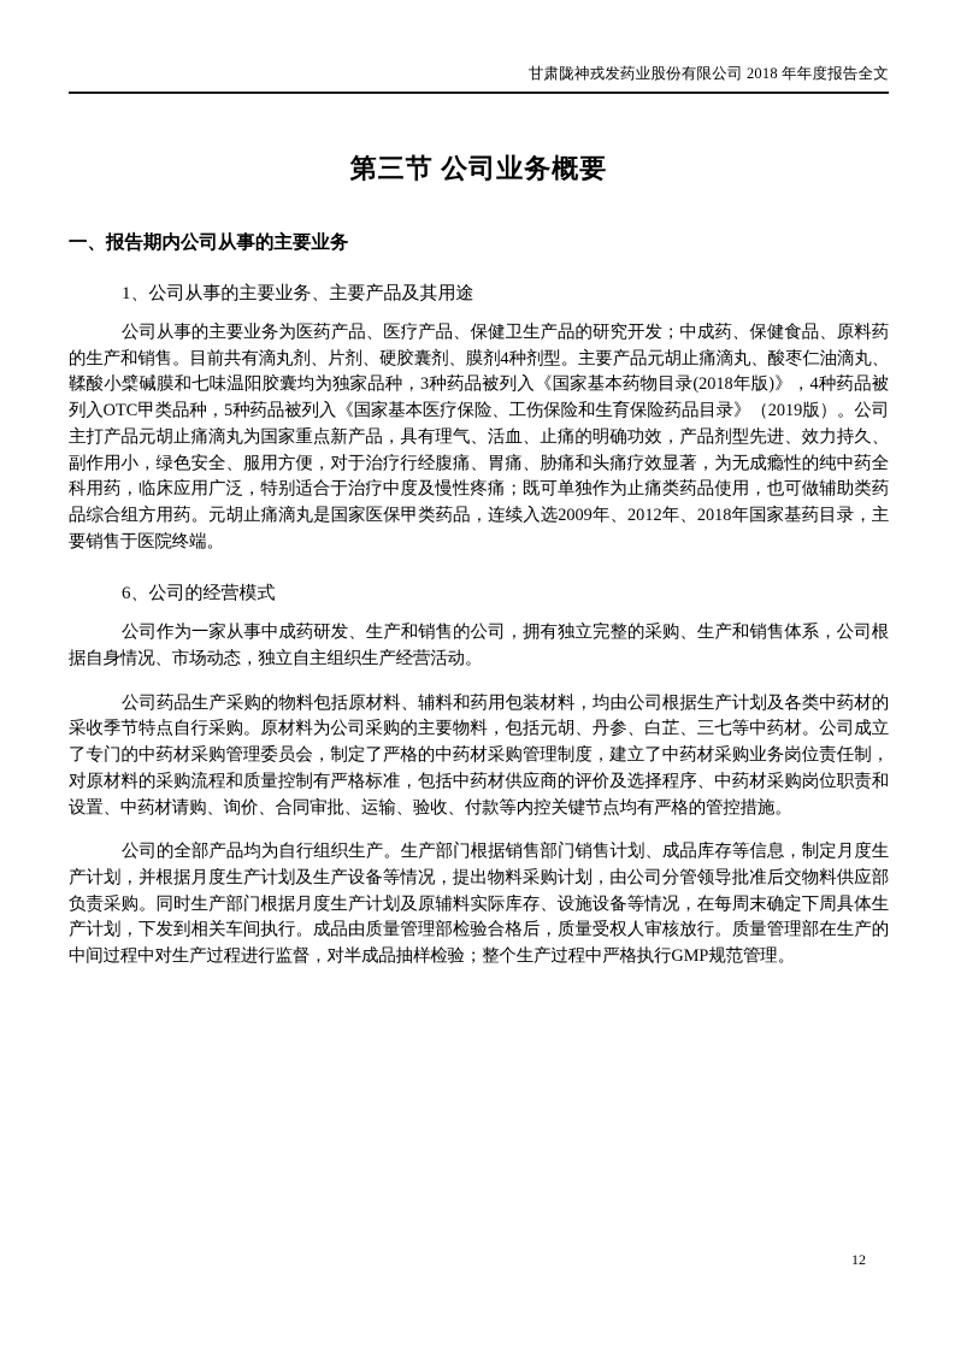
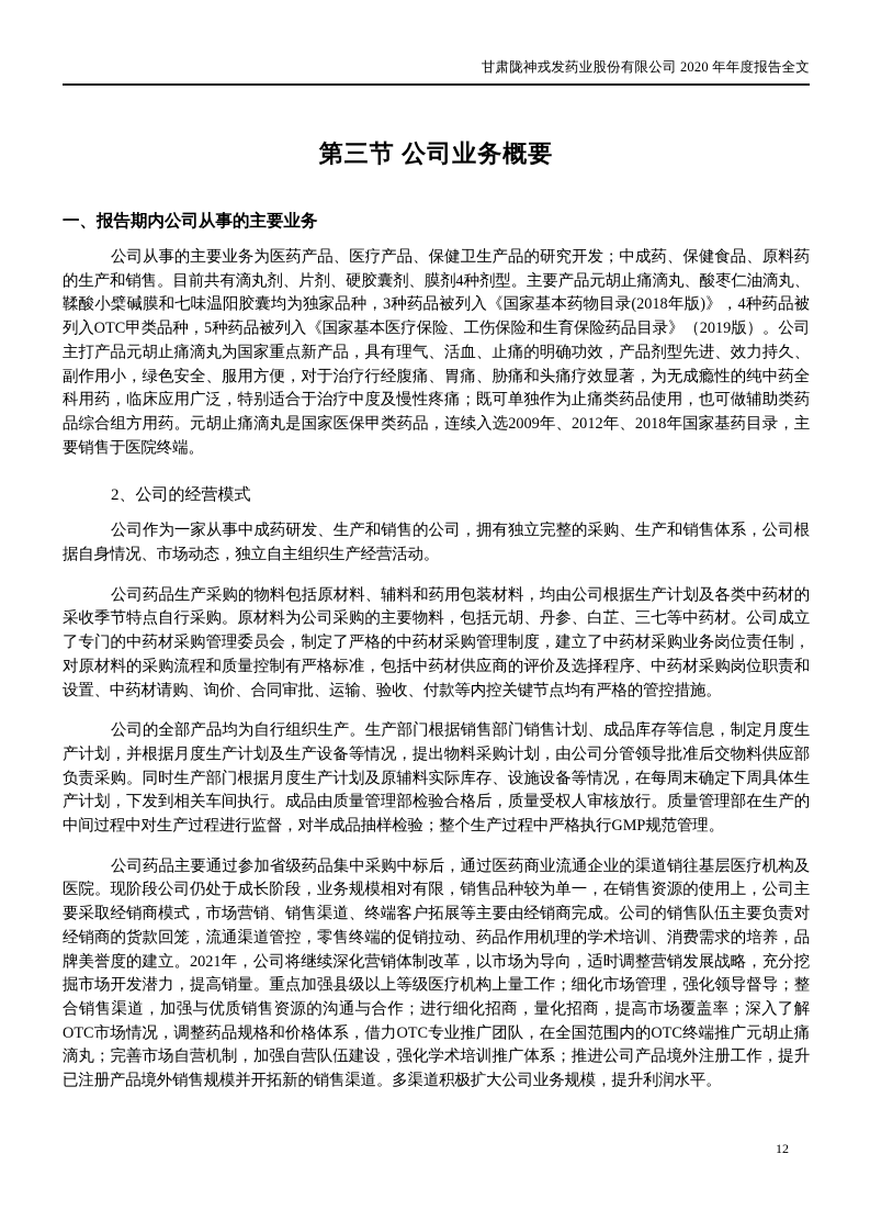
- 甘肃陇神戎发药业股份有限公司 2018 年年度报告全文
+ 甘肃陇神戎发药业股份有限公司 2020 年年度报告全文
  第三节 公司业务概要
  一、报告期内公司从事的主要业务
- 1、公司从事的主要业务、主要产品及其用途
  公司从事的主要业务为医药产品、医疗产品、保健卫生产品的研究开发；中成药、保健食品、原料药的生产和销售。目前共有滴丸剂、片剂、硬胶囊剂、膜剂4种剂型。主要产品元胡止痛滴丸、酸枣仁油滴丸、鞣酸小檗碱膜和七味温阳胶囊均为独家品种，3种药品被列入《国家基本药物目录(2018年版)》，4种药品被列入OTC甲类品种，5种药品被列入《国家基本医疗保险、工伤保险和生育保险药品目录》（2019版）。公司主打产品元胡止痛滴丸为国家重点新产品，具有理气、活血、止痛的明确功效，产品剂型先进、效力持久、副作用小，绿色安全、服用方便，对于治疗行经腹痛、胃痛、胁痛和头痛疗效显著，为无成瘾性的纯中药全科用药，临床应用广泛，特别适合于治疗中度及慢性疼痛；既可单独作为止痛类药品使用，也可做辅助类药品综合组方用药。元胡止痛滴丸是国家医保甲类药品，连续入选2009年、2012年、2018年国家基药目录，主要销售于医院终端。
- 6、公司的经营模式
+ 2、公司的经营模式
  公司作为一家从事中成药研发、生产和销售的公司，拥有独立完整的采购、生产和销售体系，公司根据自身情况、市场动态，独立自主组织生产经营活动。
  公司药品生产采购的物料包括原材料、辅料和药用包装材料，均由公司根据生产计划及各类中药材的采收季节特点自行采购。原材料为公司采购的主要物料，包括元胡、丹参、白芷、三七等中药材。公司成立了专门的中药材采购管理委员会，制定了严格的中药材采购管理制度，建立了中药材采购业务岗位责任制，对原材料的采购流程和质量控制有严格标准，包括中药材供应商的评价及选择程序、中药材采购岗位职责和设置、中药材请购、询价、合同审批、运输、验收、付款等内控关键节点均有严格的管控措施。
  公司的全部产品均为自行组织生产。生产部门根据销售部门销售计划、成品库存等信息，制定月度生产计划，并根据月度生产计划及生产设备等情况，提出物料采购计划，由公司分管领导批准后交物料供应部负责采购。同时生产部门根据月度生产计划及原辅料实际库存、设施设备等情况，在每周末确定下周具体生产计划，下发到相关车间执行。成品由质量管理部检验合格后，质量受权人审核放行。质量管理部在生产的中间过程中对生产过程进行监督，对半成品抽样检验；整个生产过程中严格执行GMP规范管理。
+ 公司药品主要通过参加省级药品集中采购中标后，通过医药商业流通企业的渠道销往基层医疗机构及医院。现阶段公司仍处于成长阶段，业务规模相对有限，销售品种较为单一，在销售资源的使用上，公司主要采取经销商模式，市场营销、销售渠道、终端客户拓展等主要由经销商完成。公司的销售队伍主要负责对经销商的货款回笼，流通渠道管控，零售终端的促销拉动、药品作用机理的学术培训、消费需求的培养，品牌美誉度的建立。2021年，公司将继续深化营销体制改革，以市场为导向，适时调整营销发展战略，充分挖掘市场开发潜力，提高销量。重点加强县级以上等级医疗机构上量工作；细化市场管理，强化领导督导；整合销售渠道，加强与优质销售资源的沟通与合作；进行细化招商，量化招商，提高市场覆盖率；深入了解OTC市场情况，调整药品规格和价格体系，借力OTC专业推广团队，在全国范围内的OTC终端推广元胡止痛滴丸；完善市场自营机制，加强自营队伍建设，强化学术培训推广体系；推进公司产品境外注册工作，提升已注册产品境外销售规模并开拓新的销售渠道。多渠道积极扩大公司业务规模，提升利润水平。
  12
